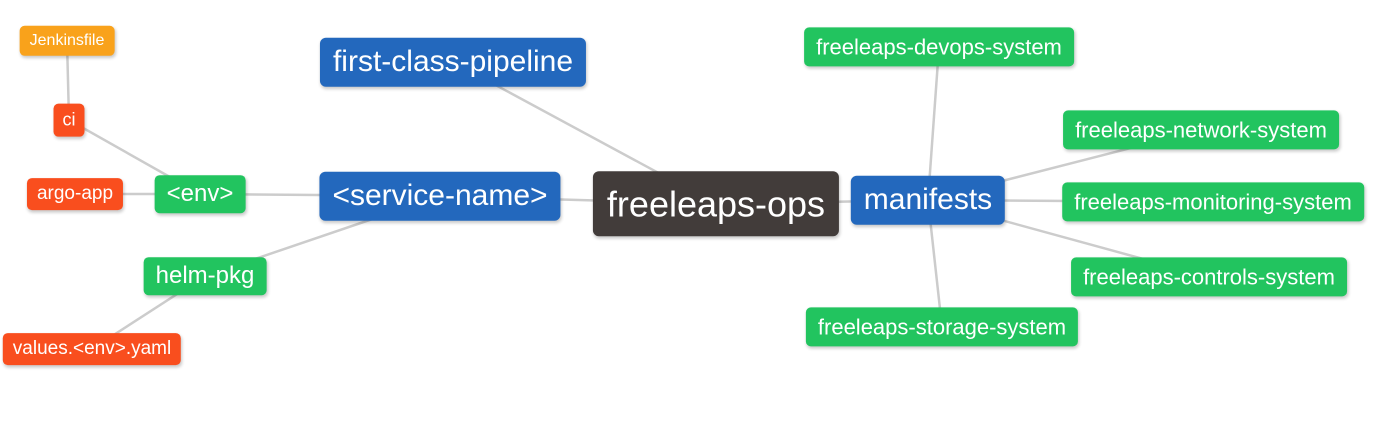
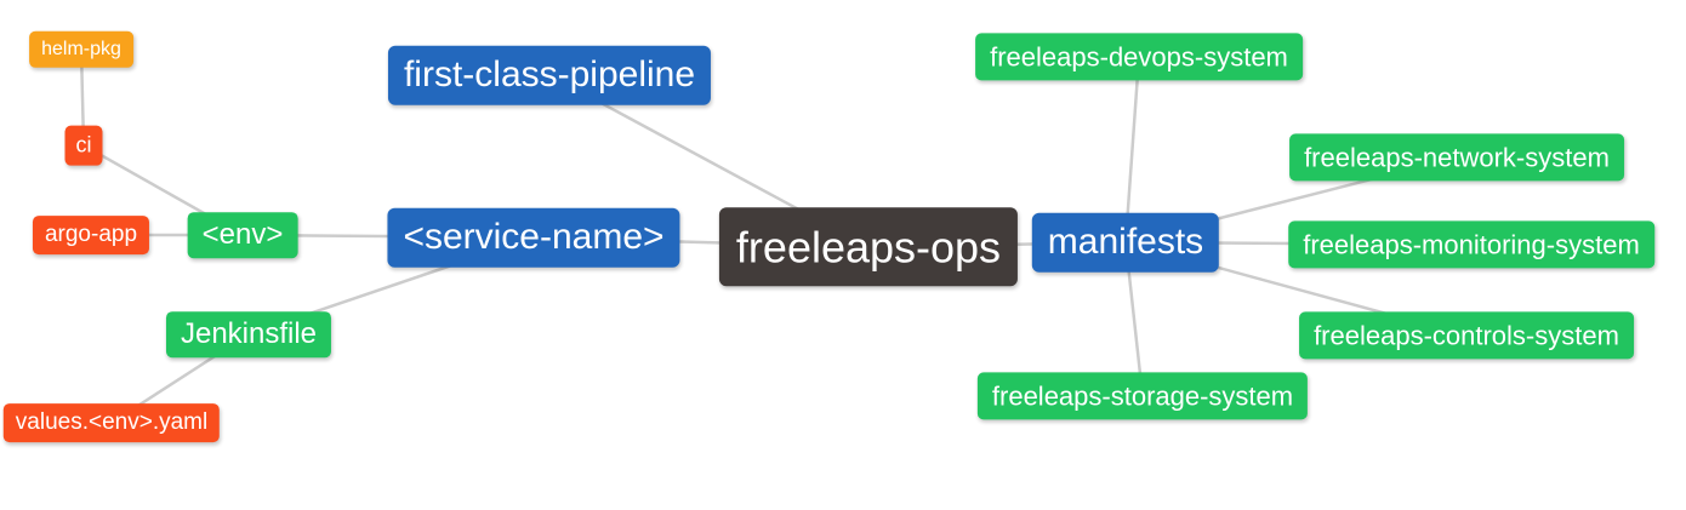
- Jenkinsfile
+ helm-pkg
  ci
  argo-app
  <env>
- helm-pkg
+ Jenkinsfile
  values.<env>.yaml
  first-class-pipeline
  <service-name>
  freeleaps-ops
  manifests
  freeleaps-devops-system
  freeleaps-network-system
  freeleaps-monitoring-system
  freeleaps-controls-system
  freeleaps-storage-system
